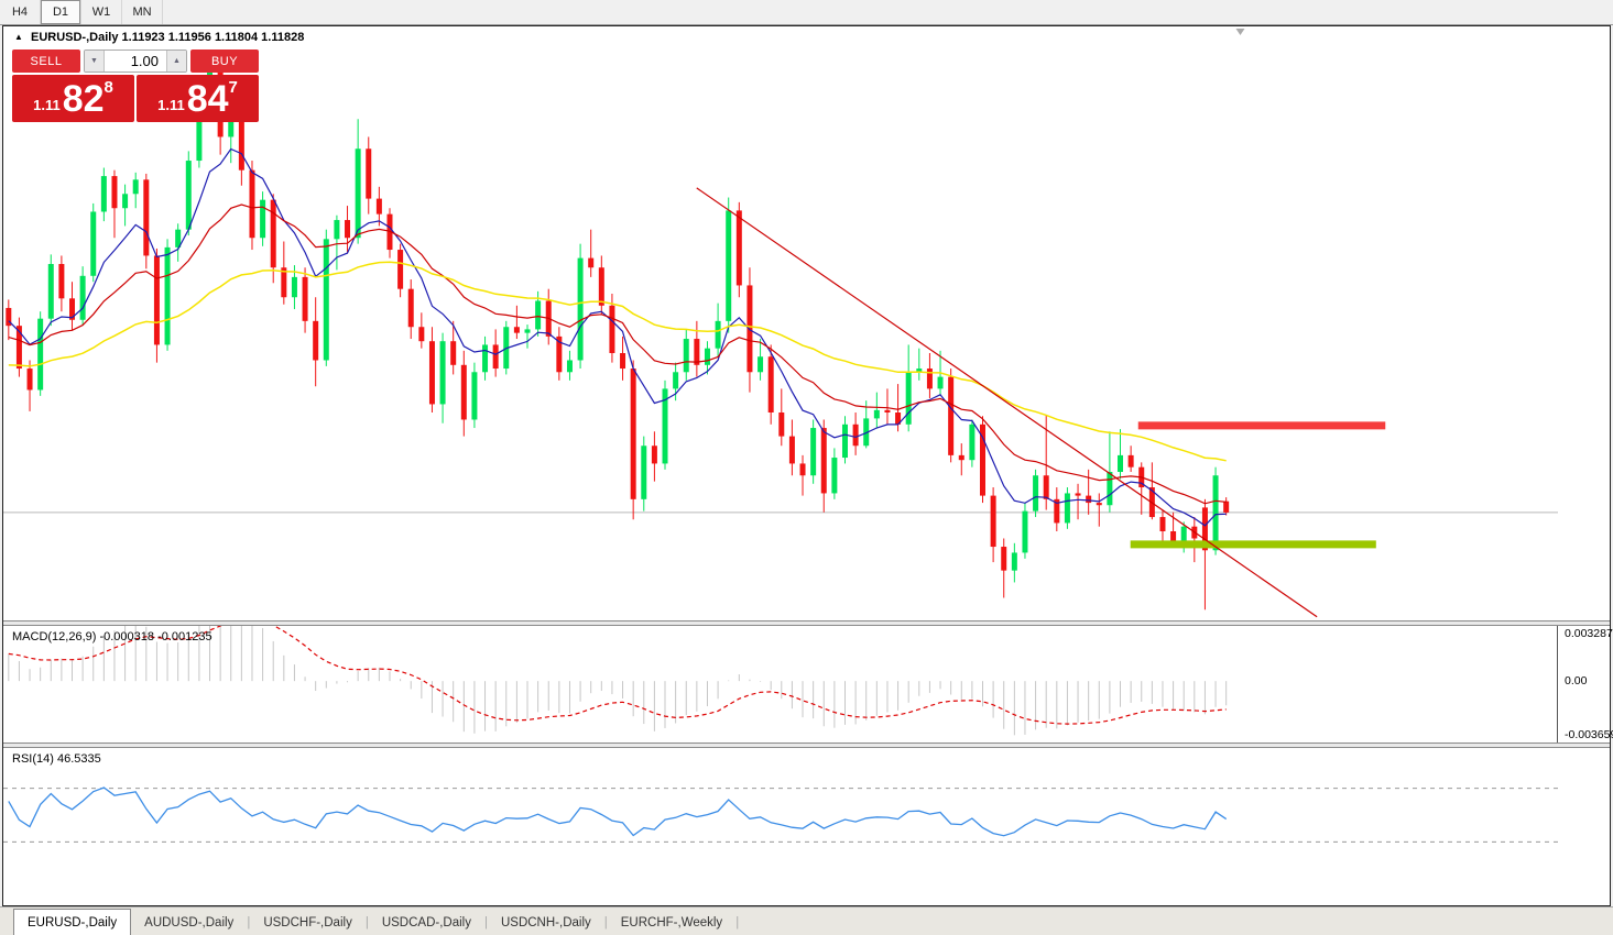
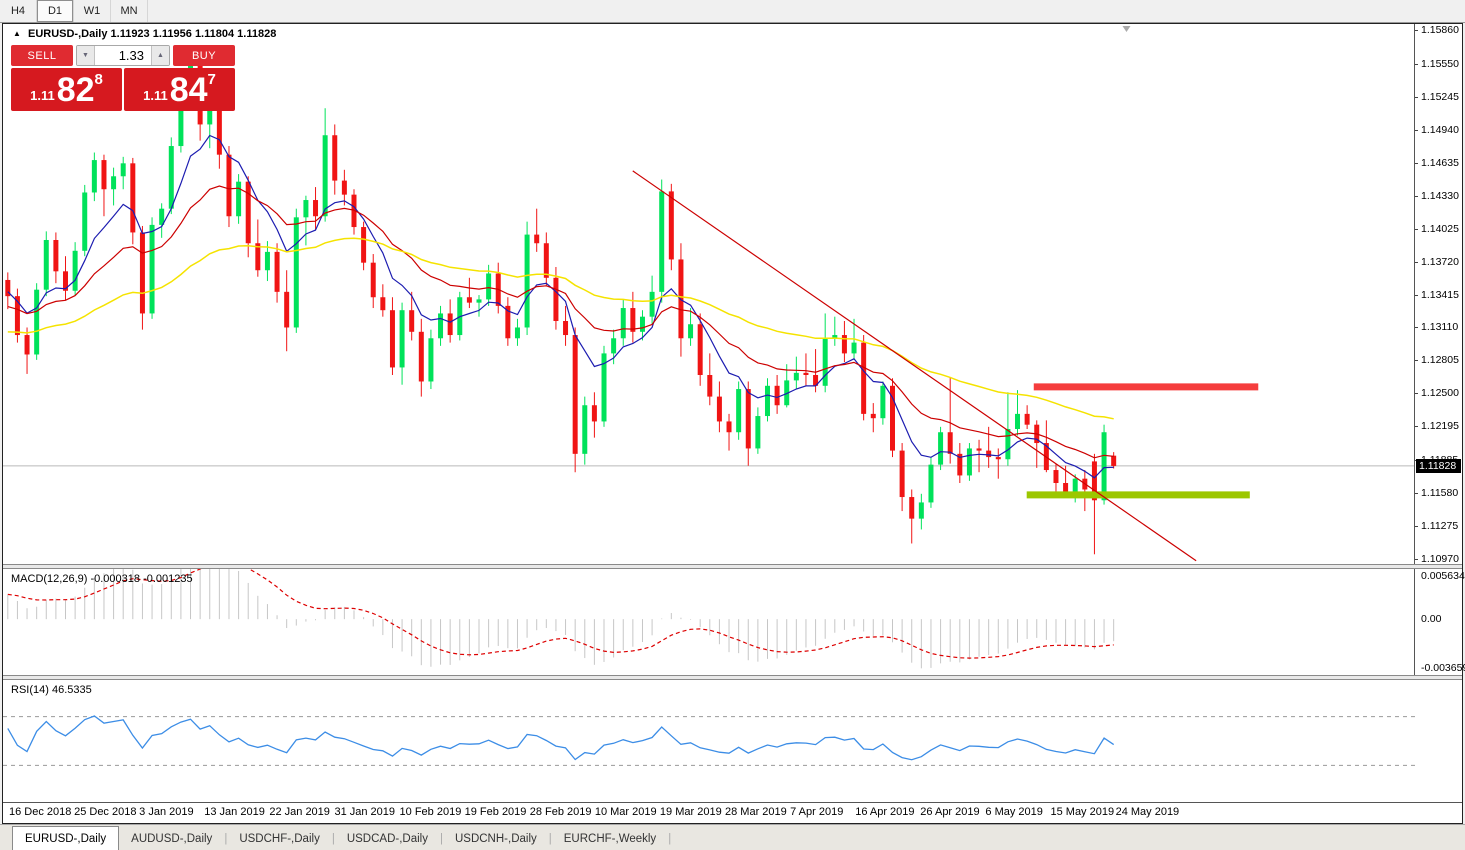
  H4
  D1
  W1
  MN
  ▲ EURUSD-,Daily 1.11923 1.11956 1.11804 1.11828
  SELL
- 1.00
+ 1.33
  BUY
  1.11
  82
  8
  1.11
  84
  7
+ 1.15860
+ 1.15550
+ 1.15245
+ 1.14940
+ 1.14635
+ 1.14330
+ 1.14025
+ 1.13720
+ 1.13415
+ 1.13110
+ 1.12805
+ 1.12500
+ 1.12195
+ 1.11580
+ 1.11275
+ 1.10970
+ 1.11828
  MACD(12,26,9) -0.000318 -0.001235
- 0.003287
+ 0.005634
  0.00
  -0.00365
  RSI(14) 46.5335
+ 16 Dec 2018
+ 25 Dec 2018
+ 3 Jan 2019
+ 13 Jan 2019
+ 22 Jan 2019
+ 31 Jan 2019
+ 10 Feb 2019
+ 19 Feb 2019
+ 28 Feb 2019
+ 10 Mar 2019
+ 19 Mar 2019
+ 28 Mar 2019
+ 7 Apr 2019
+ 16 Apr 2019
+ 26 Apr 2019
+ 6 May 2019
+ 15 May 2019
+ 24 May 2019
  EURUSD-,Daily
  AUDUSD-,Daily
  |
  USDCHF-,Daily
  |
  USDCAD-,Daily
  |
  USDCNH-,Daily
  |
  EURCHF-,Weekly
  |
